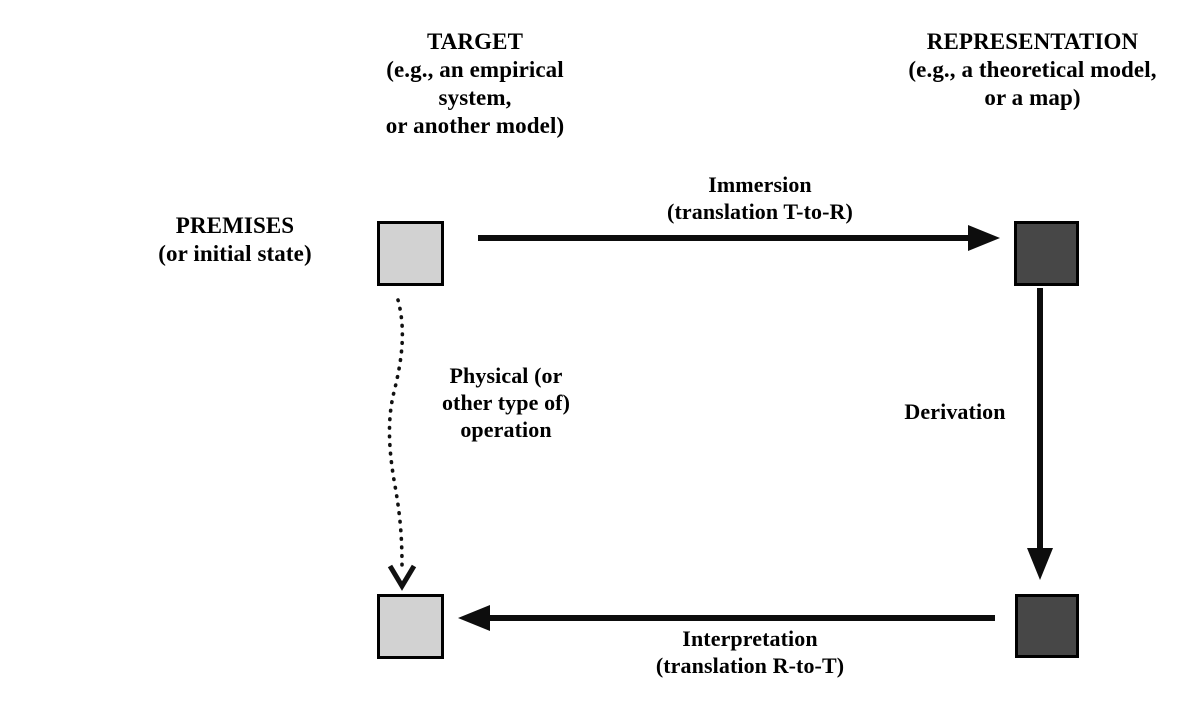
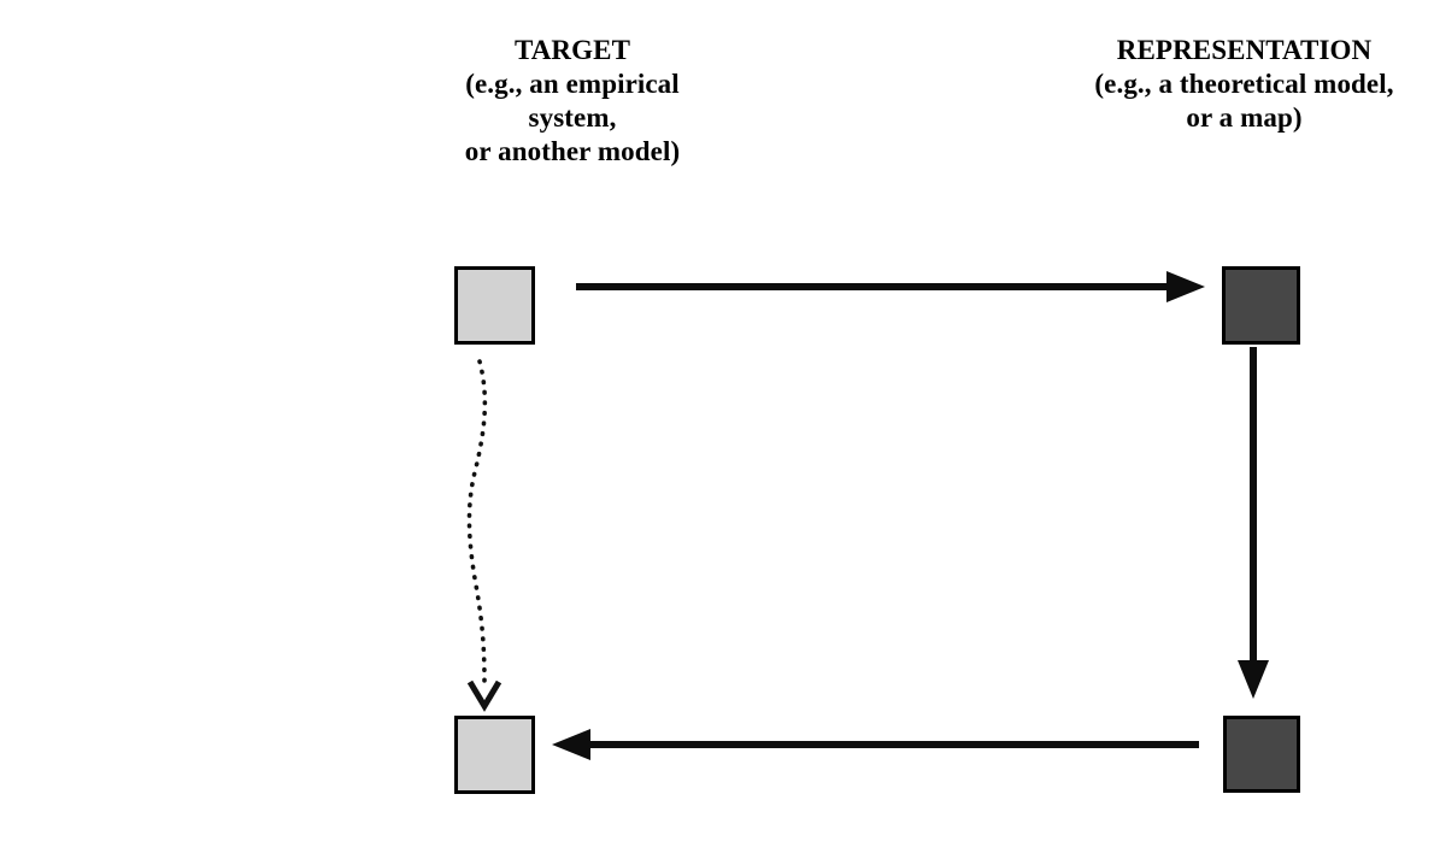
  TARGET
  (e.g., an empirical
  system,
  or another model)
  REPRESENTATION
  (e.g., a theoretical model,
  or a map)
- PREMISES
- (or initial state)
- Immersion
- (translation T-to-R)
- Interpretation
- (translation R-to-T)
- Physical (or
- other type of)
- operation
- Derivation
